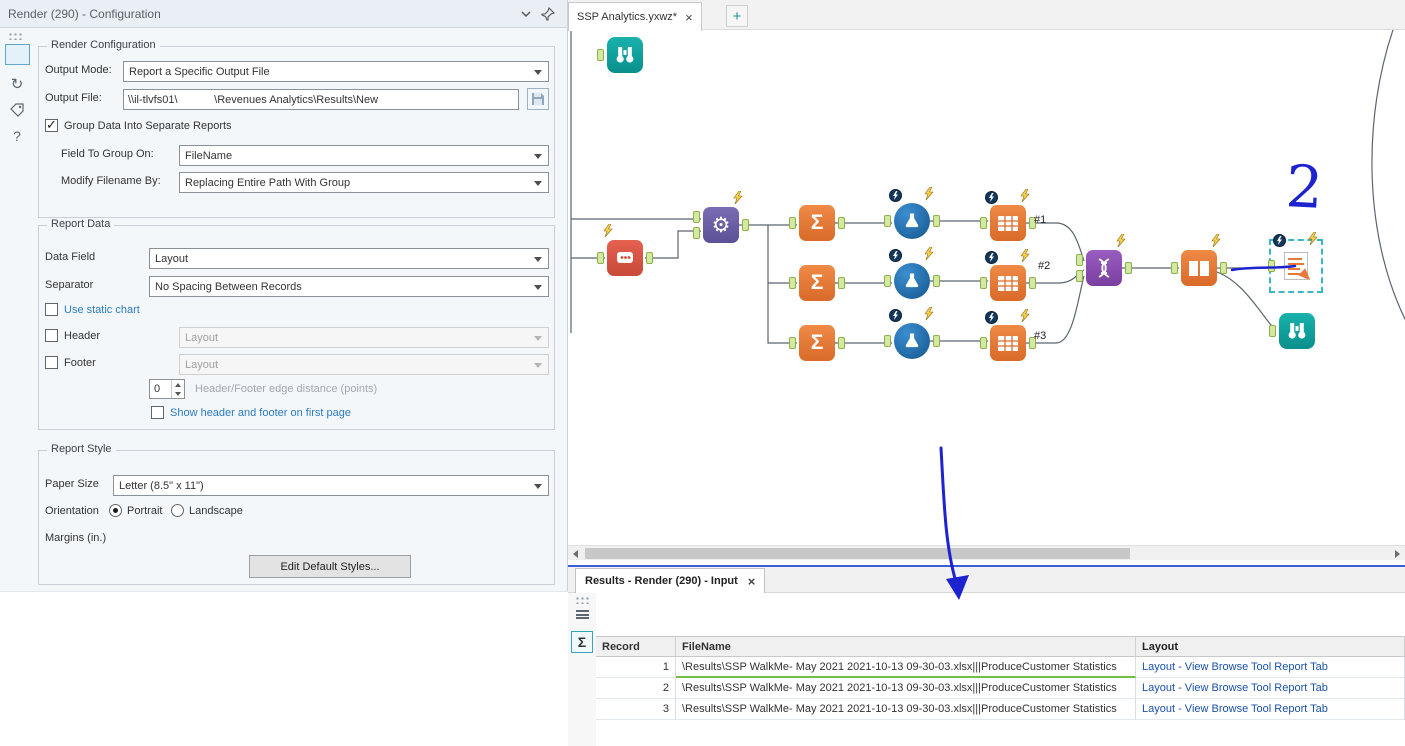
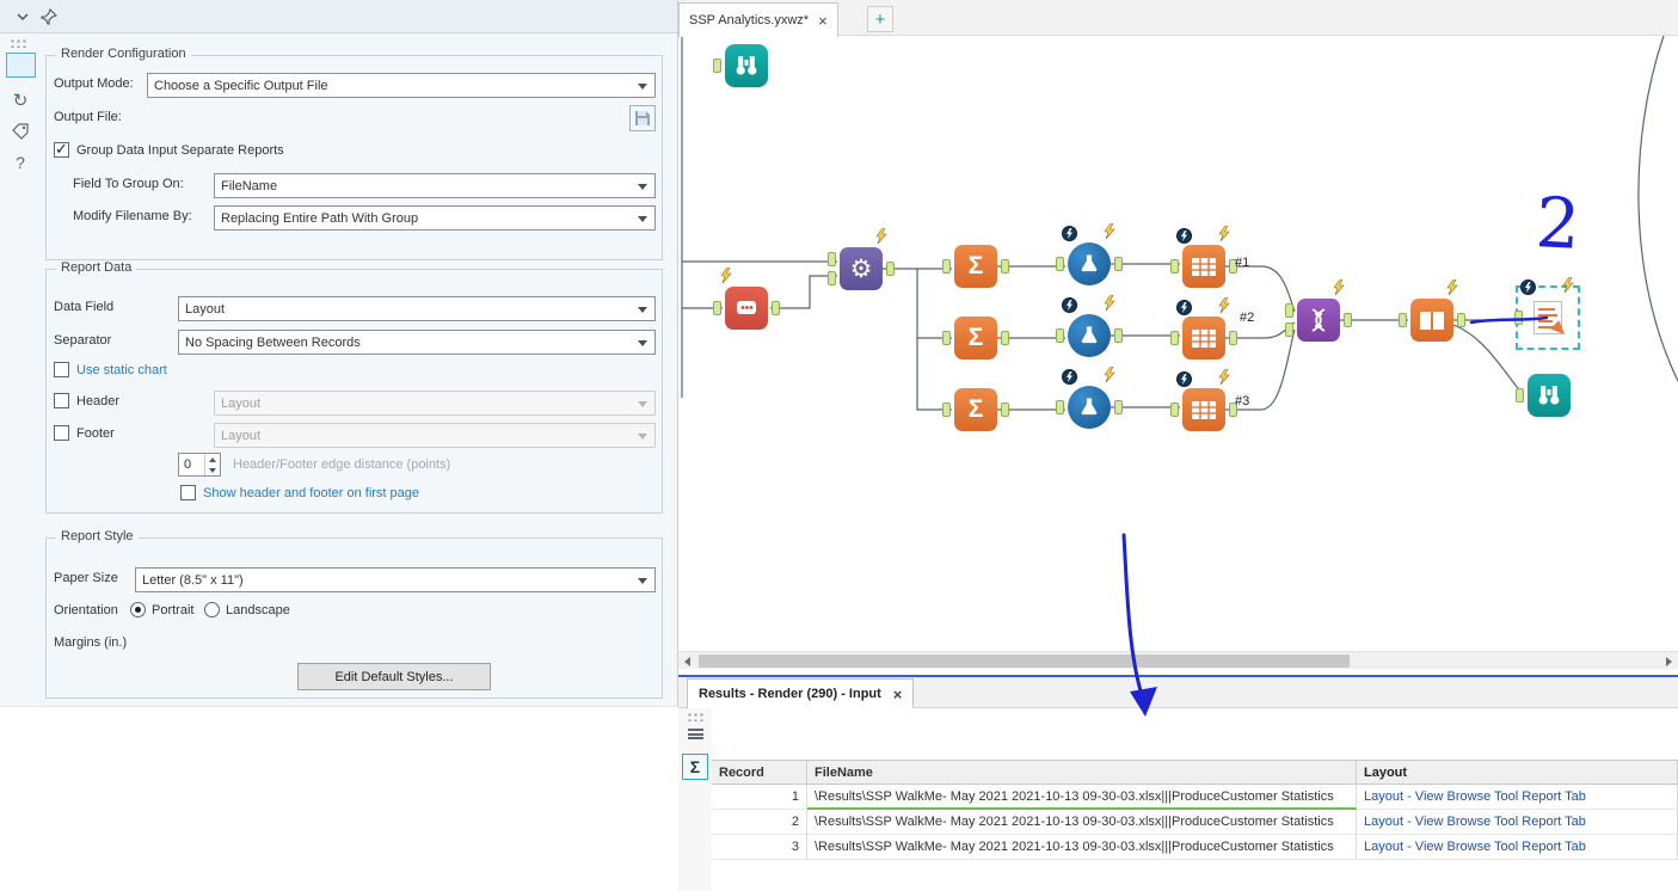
- Render (290) - Configuration
  ↻
  ?
  Render Configuration
  Output Mode:
- Report a Specific Output File
+ Choose a Specific Output File
  Output File:
- \\il-tlvfs01\ \Revenues Analytics\Results\New
- Group Data Into Separate Reports
+ Group Data Input Separate Reports
  Field To Group On:
  FileName
  Modify Filename By:
  Replacing Entire Path With Group
  Report Data
  Data Field
  Layout
  Separator
  No Spacing Between Records
  Use static chart
  Header
  Layout
  Footer
  Layout
  0
  Header/Footer edge distance (points)
  Show header and footer on first page
  Report Style
  Paper Size
  Letter (8.5" x 11")
  Orientation
  Portrait
  Landscape
  Margins (in.)
  Edit Default Styles...
  SSP Analytics.yxwz*
  ×
  +
  ⚙
  Σ
  Σ
  Σ
  #1
  #2
  #3
  Results - Render (290) - Input
  ×
  Σ
  Record
  FileName
  Layout
  1
  \Results\SSP WalkMe- May 2021 2021-10-13 09-30-03.xlsx|||ProduceCustomer Statistics
  Layout - View Browse Tool Report Tab
  2
  \Results\SSP WalkMe- May 2021 2021-10-13 09-30-03.xlsx|||ProduceCustomer Statistics
  Layout - View Browse Tool Report Tab
  3
  \Results\SSP WalkMe- May 2021 2021-10-13 09-30-03.xlsx|||ProduceCustomer Statistics
  Layout - View Browse Tool Report Tab
